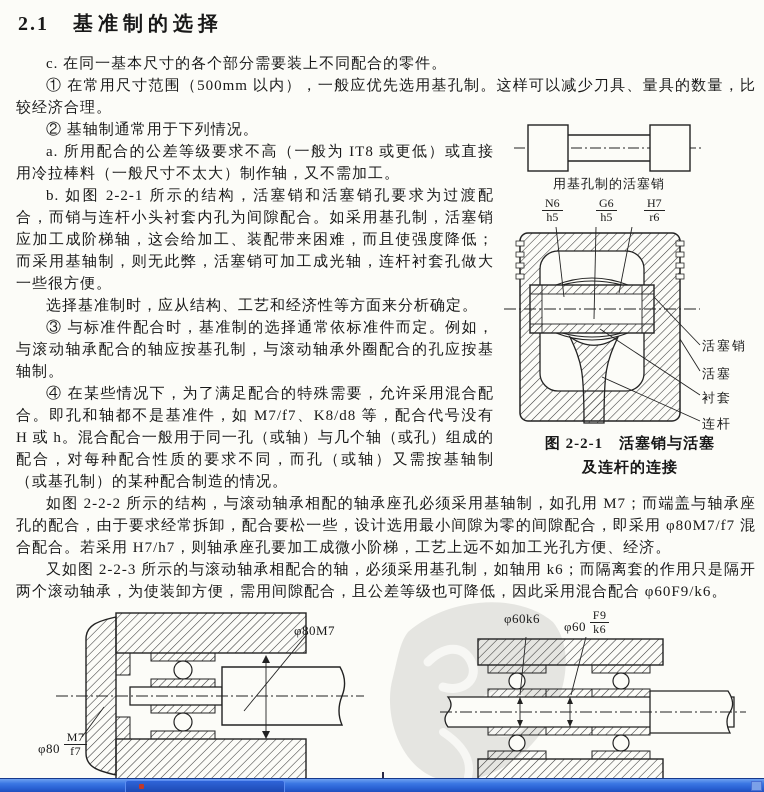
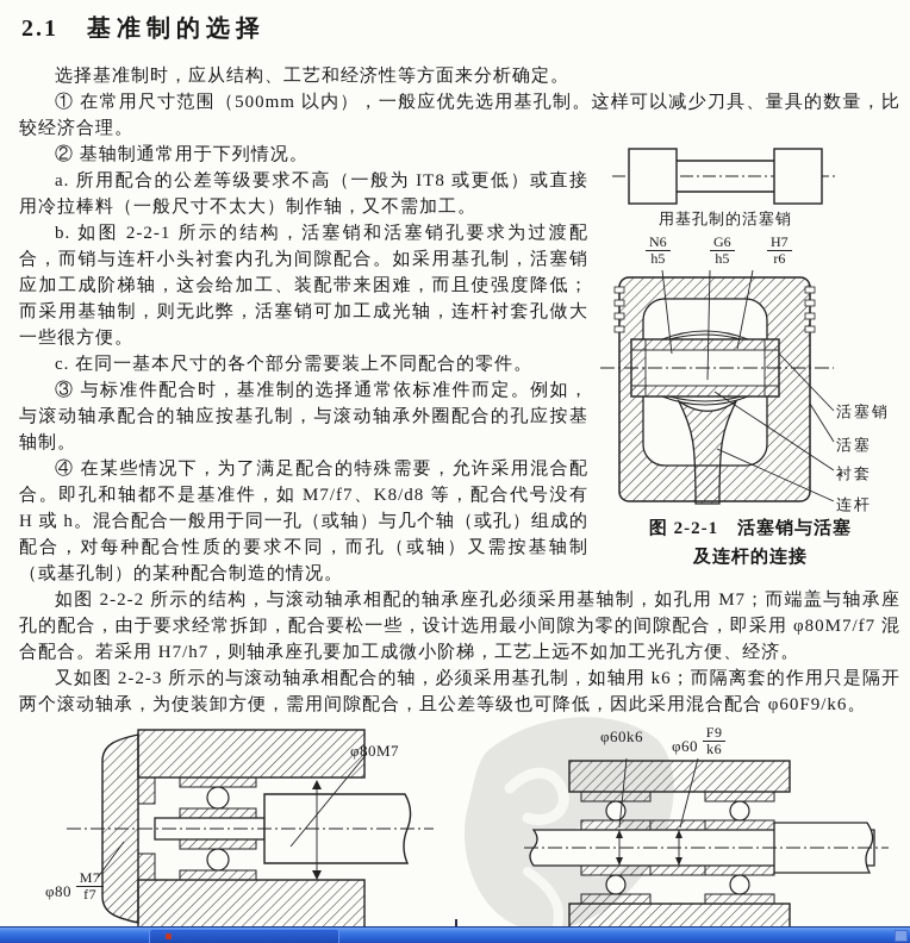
  2.1 基准制的选择
- c. 在同一基本尺寸的各个部分需要装上不同配合的零件。
+ 选择基准制时，应从结构、工艺和经济性等方面来分析确定。
  ① 在常用尺寸范围（500mm 以内），一般应优先选用基孔制。这样可以减少刀具、量具的数量，比较经济合理。
  用基孔制的活塞销
  N6
  h5
  G6
  h5
  H7
  r6
  活塞销
  活塞
  衬套
  连杆
  图 2-2-1 活塞销与活塞
  及连杆的连接
  ② 基轴制通常用于下列情况。
  a. 所用配合的公差等级要求不高（一般为 IT8 或更低）或直接用冷拉棒料（一般尺寸不太大）制作轴，又不需加工。
  b. 如图 2-2-1 所示的结构，活塞销和活塞销孔要求为过渡配合，而销与连杆小头衬套内孔为间隙配合。如采用基孔制，活塞销应加工成阶梯轴，这会给加工、装配带来困难，而且使强度降低；而采用基轴制，则无此弊，活塞销可加工成光轴，连杆衬套孔做大一些很方便。
- 选择基准制时，应从结构、工艺和经济性等方面来分析确定。
+ c. 在同一基本尺寸的各个部分需要装上不同配合的零件。
  ③ 与标准件配合时，基准制的选择通常依标准件而定。例如，与滚动轴承配合的轴应按基孔制，与滚动轴承外圈配合的孔应按基轴制。
  ④ 在某些情况下，为了满足配合的特殊需要，允许采用混合配合。即孔和轴都不是基准件，如 M7/f7、K8/d8 等，配合代号没有 H 或 h。混合配合一般用于同一孔（或轴）与几个轴（或孔）组成的配合，对每种配合性质的要求不同，而孔（或轴）又需按基轴制（或基孔制）的某种配合制造的情况。
  如图 2-2-2 所示的结构，与滚动轴承相配的轴承座孔必须采用基轴制，如孔用 M7；而端盖与轴承座孔的配合，由于要求经常拆卸，配合要松一些，设计选用最小间隙为零的间隙配合，即采用 φ80M7/f7 混合配合。若采用 H7/h7，则轴承座孔要加工成微小阶梯，工艺上远不如加工光孔方便、经济。
  又如图 2-2-3 所示的与滚动轴承相配合的轴，必须采用基孔制，如轴用 k6；而隔离套的作用只是隔开两个滚动轴承，为使装卸方便，需用间隙配合，且公差等级也可降低，因此采用混合配合 φ60F9/k6。
  φ80M7
  φ80
  M7
  f7
  φ60k6
  φ60
  F9
  k6
